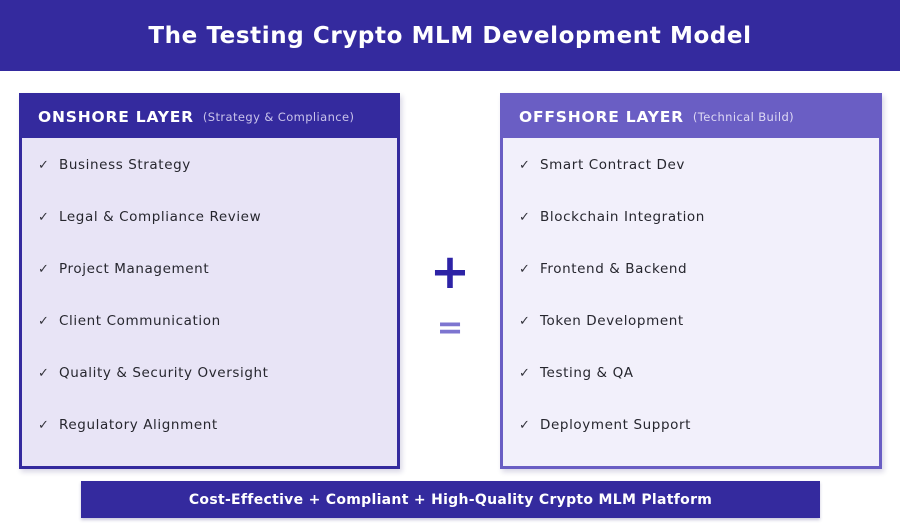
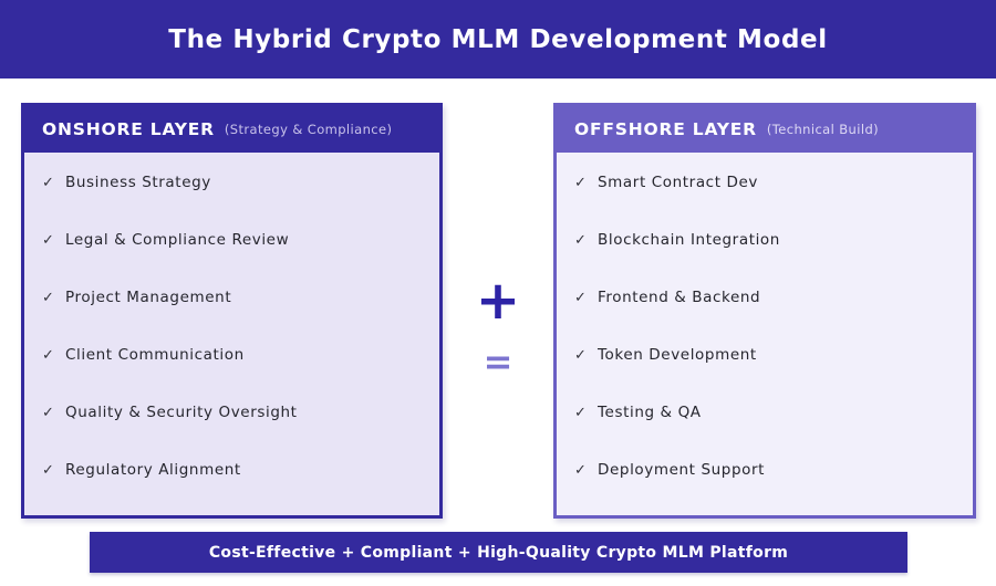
- The Testing Crypto MLM Development Model
+ The Hybrid Crypto MLM Development Model
  ONSHORE LAYER
  (Strategy & Compliance)
  ✓
  Business Strategy
  ✓
  Legal & Compliance Review
  ✓
  Project Management
  ✓
  Client Communication
  ✓
  Quality & Security Oversight
  ✓
  Regulatory Alignment
  +
  =
  OFFSHORE LAYER
  (Technical Build)
  ✓
  Smart Contract Dev
  ✓
  Blockchain Integration
  ✓
  Frontend & Backend
  ✓
  Token Development
  ✓
  Testing & QA
  ✓
  Deployment Support
  Cost-Effective + Compliant + High-Quality Crypto MLM Platform
